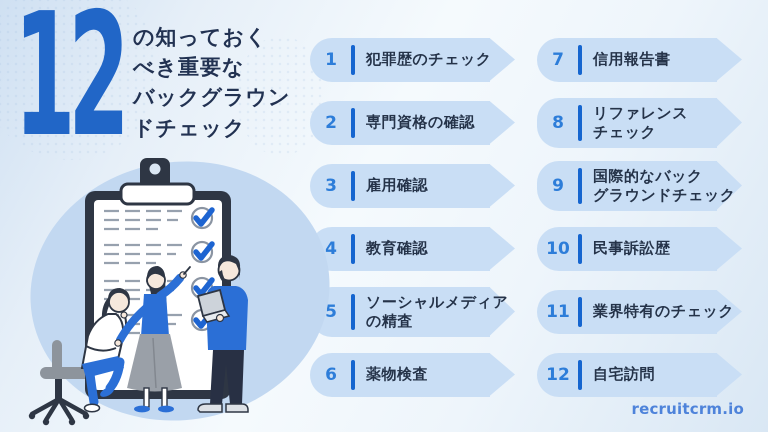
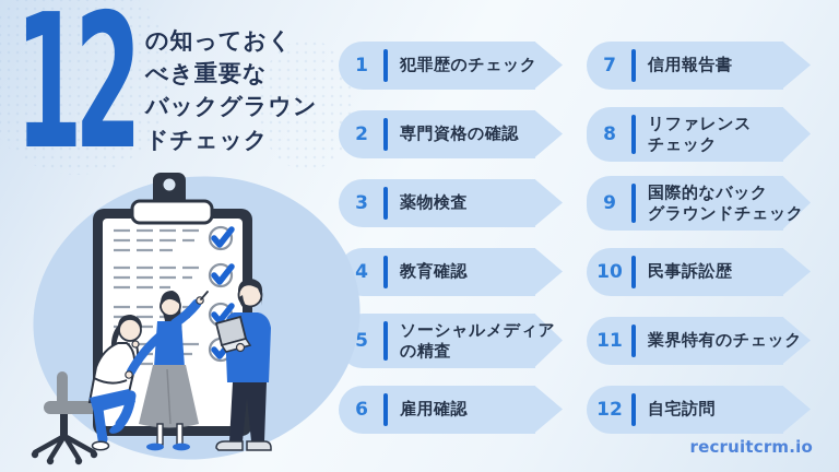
  12
  の知っておく
  べき重要な
  バックグラウン
  ドチェック
  1
  犯罪歴のチェック
  2
  専門資格の確認
  3
- 雇用確認
+ 薬物検査
  4
  教育確認
  5
  ソーシャルメディア
  の精査
  6
- 薬物検査
+ 雇用確認
  7
  信用報告書
  8
  リファレンス
  チェック
  9
  国際的なバック
  グラウンドチェック
  10
  民事訴訟歴
  11
  業界特有のチェック
  12
  自宅訪問
  recruitcrm.io
